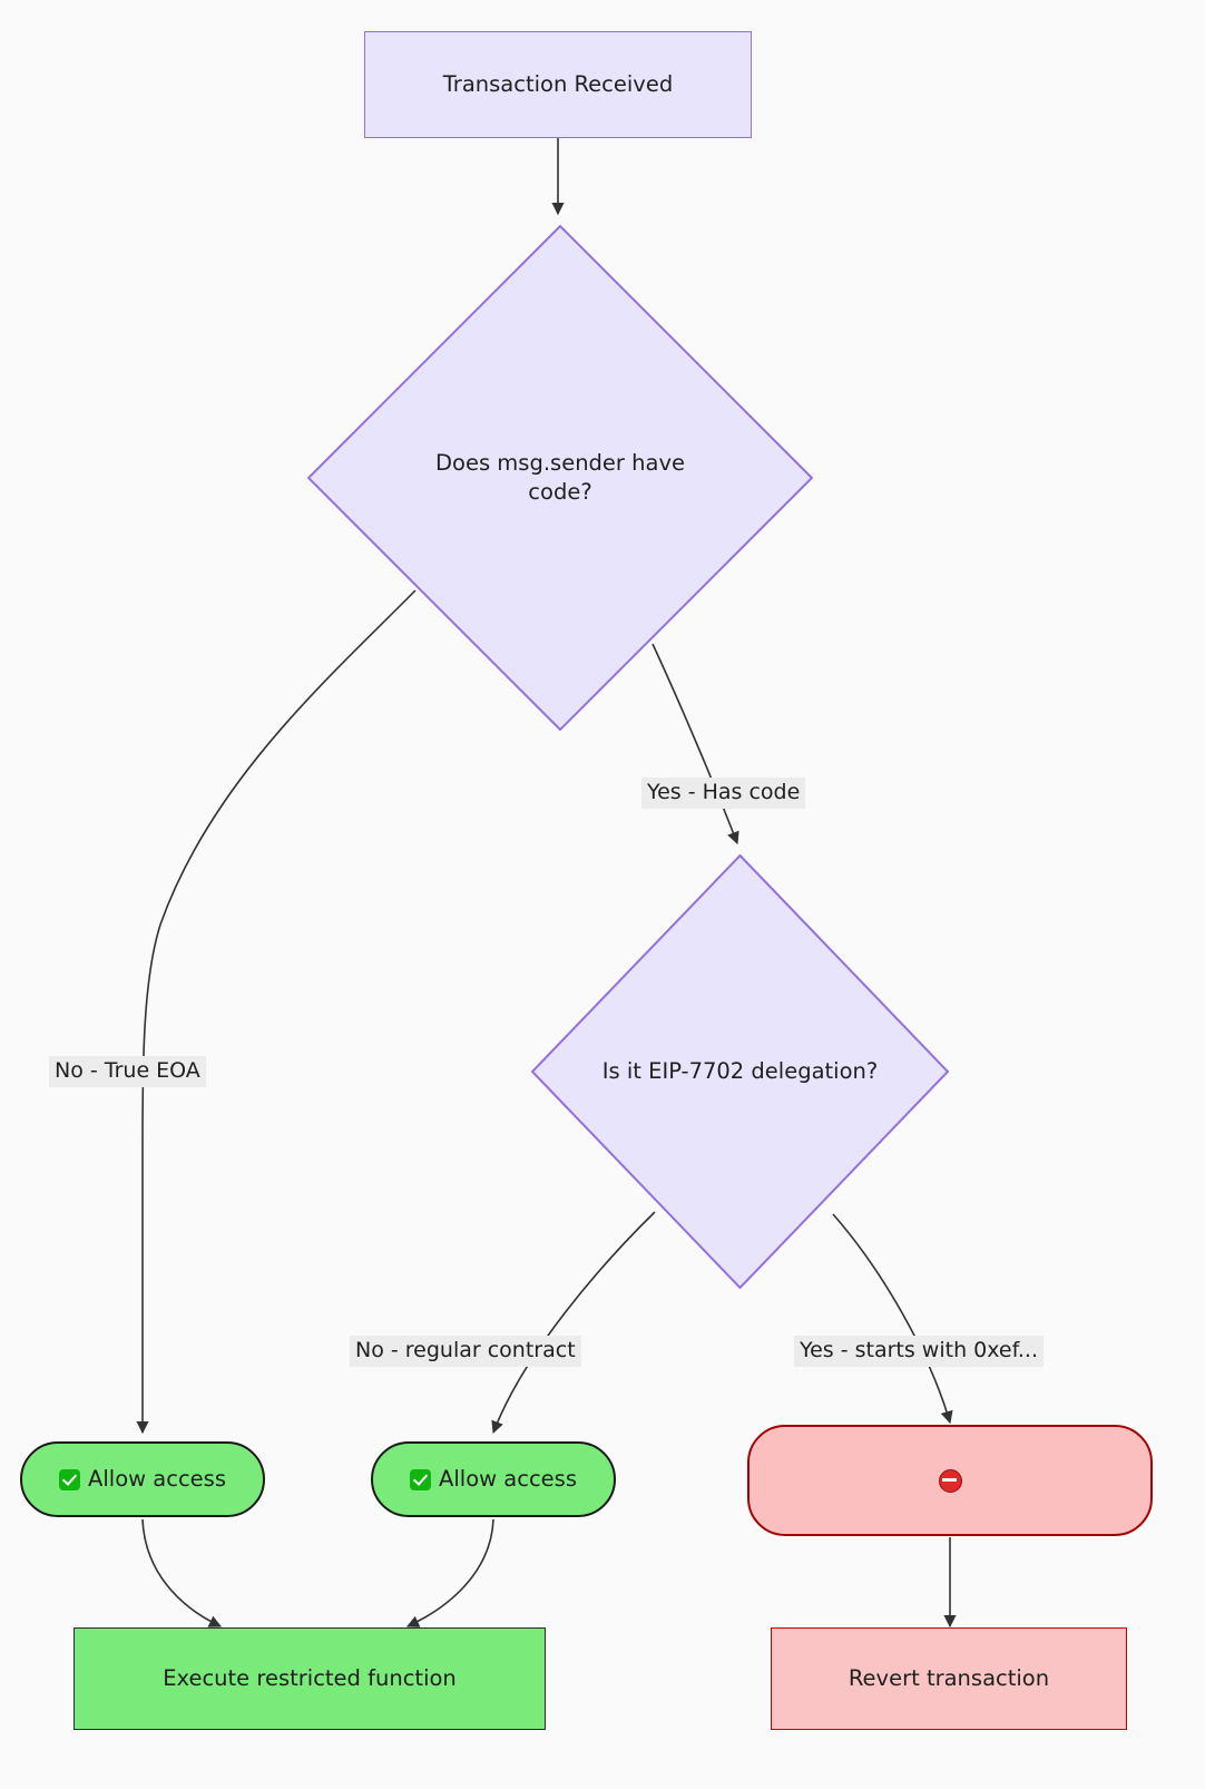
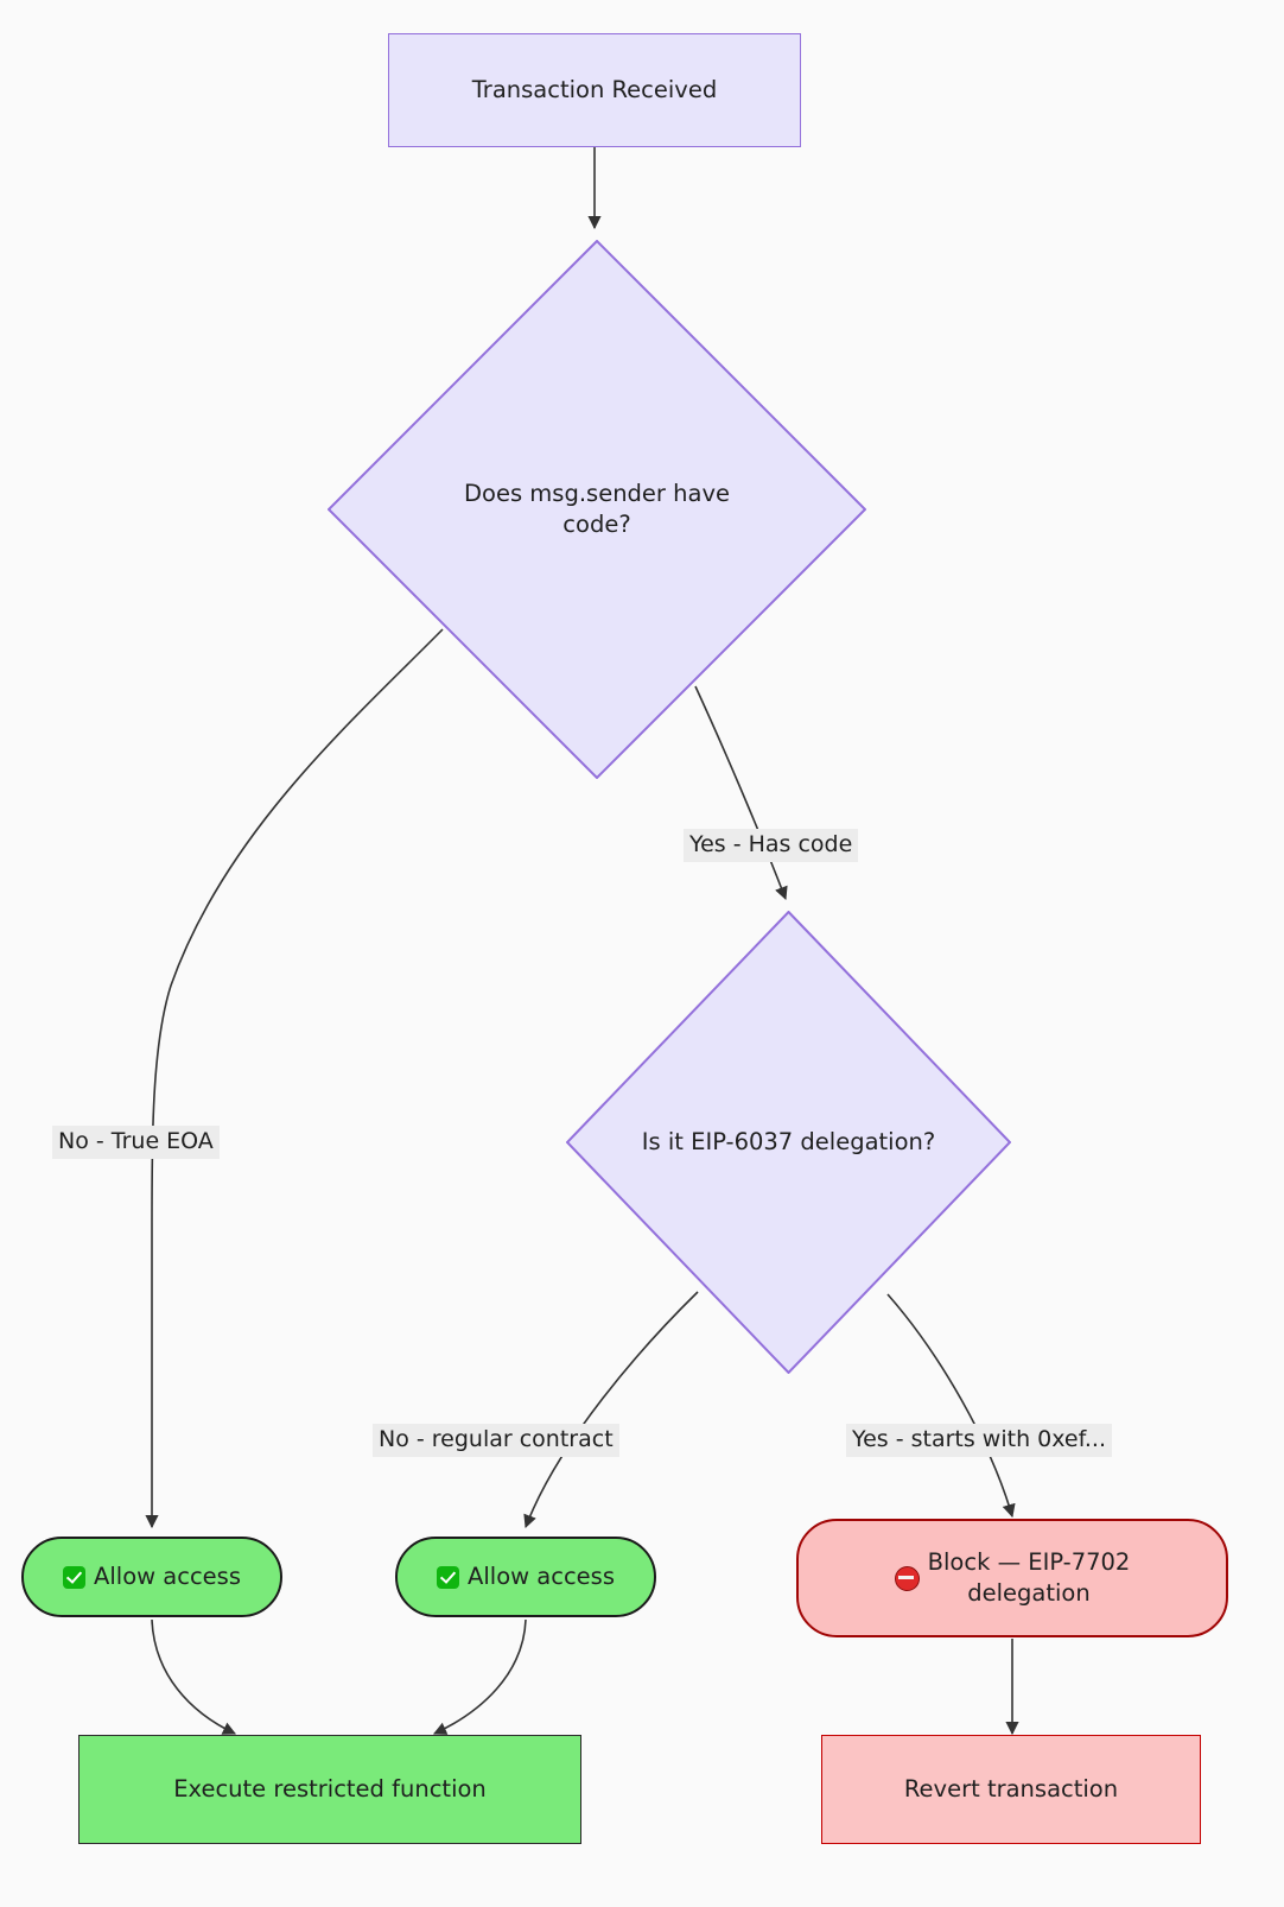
  Transaction Received
  Does msg.sender have
  code?
- Is it EIP-7702 delegation?
+ Is it EIP-6037 delegation?
  Allow access
  Allow access
+ Block — EIP-7702
+ delegation
  Execute restricted function
  Revert transaction
  No - True EOA
  Yes - Has code
  No - regular contract
  Yes - starts with 0xef...
